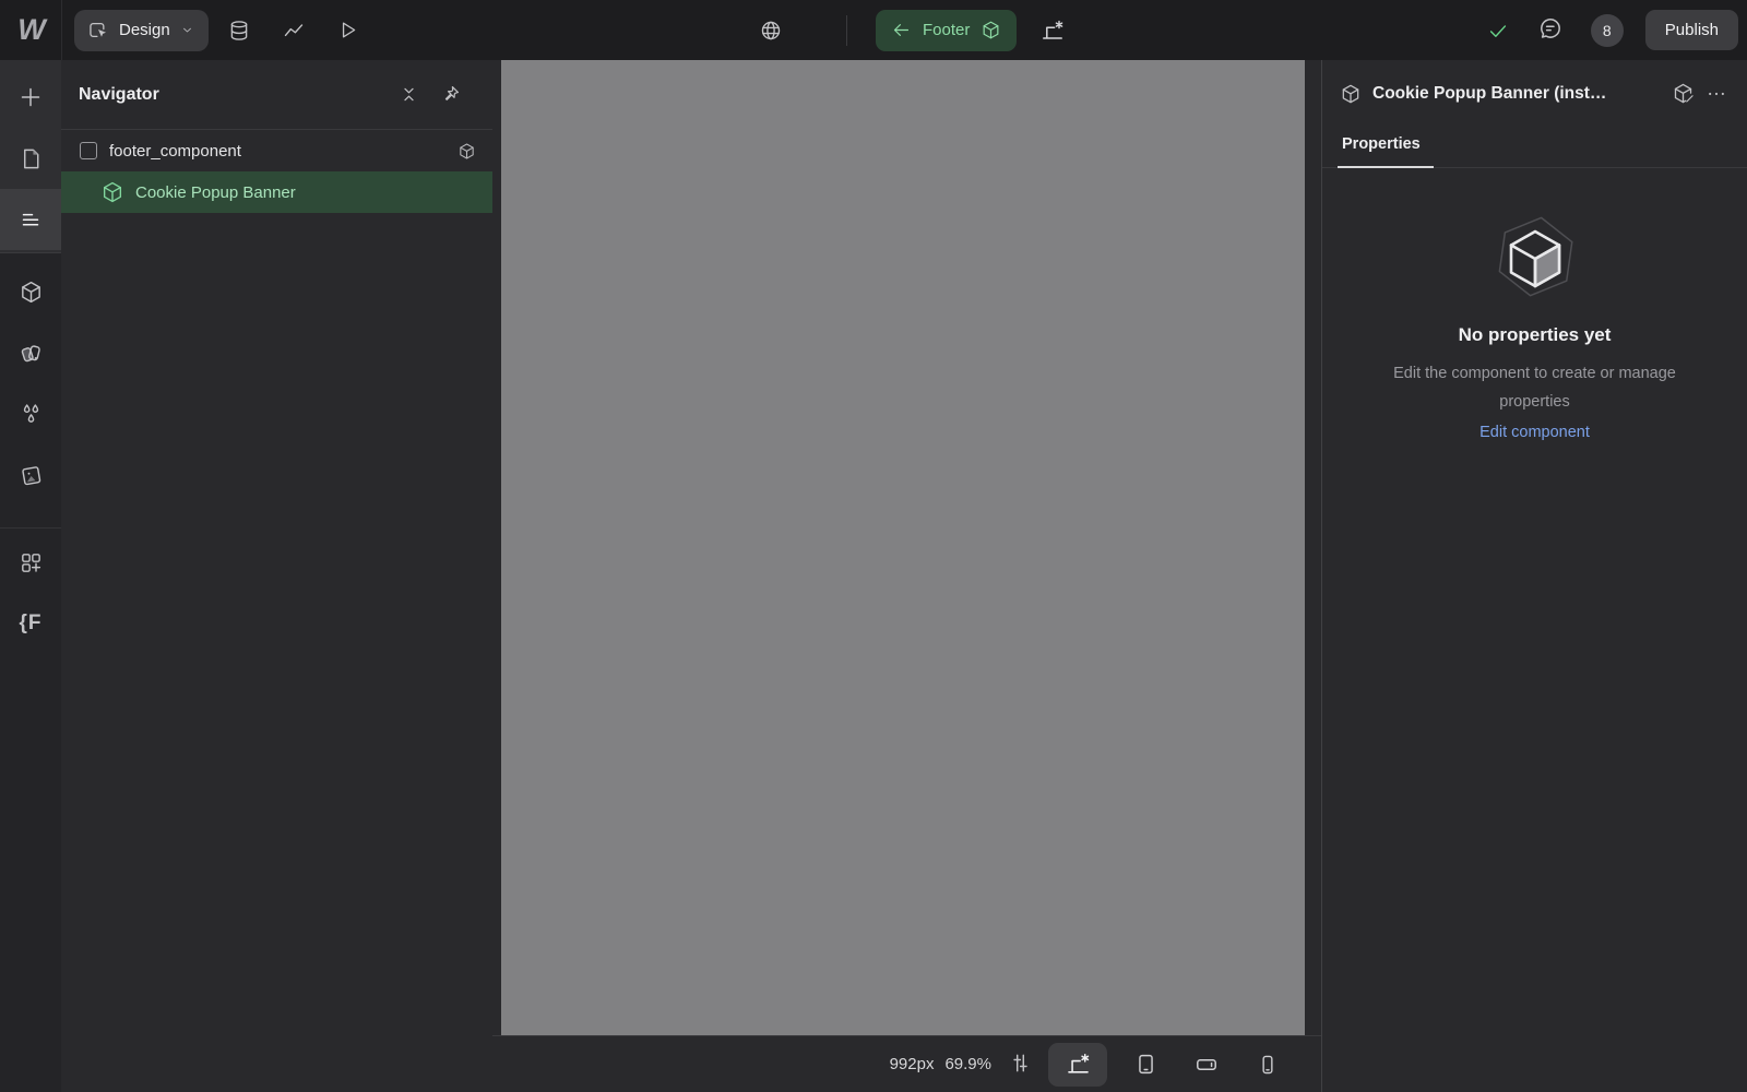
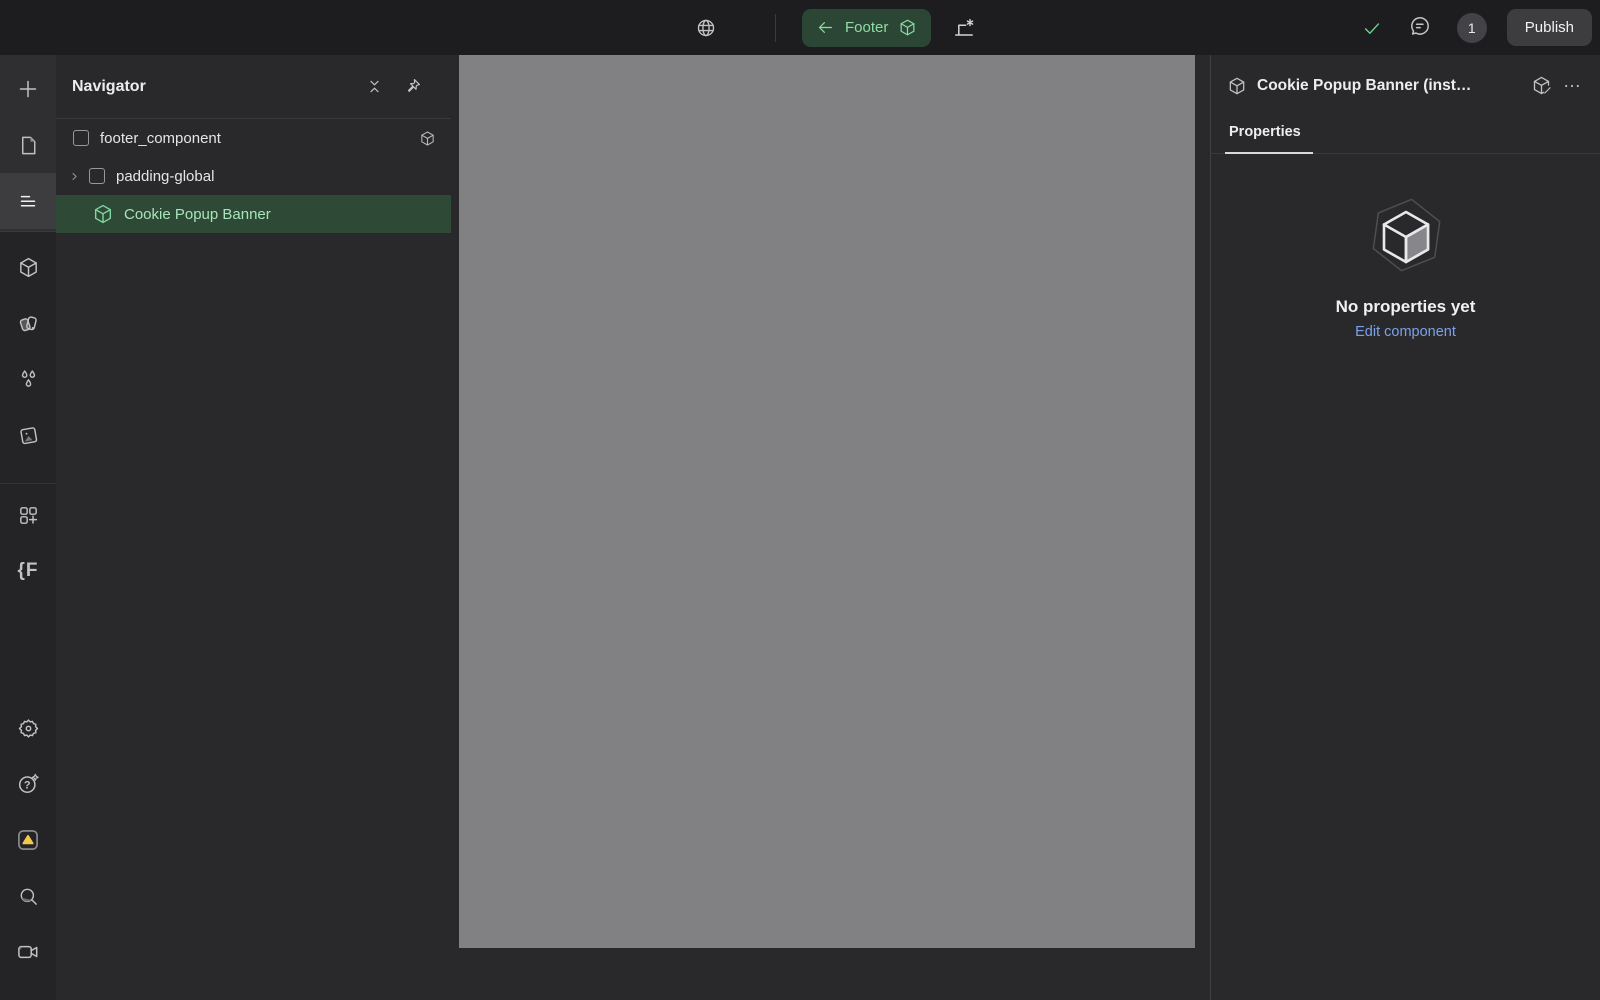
- W
- Design
  Footer
- 8
+ 1
  Publish
  {F
+ ?
  Navigator
  footer_component
+ padding-global
  Cookie Popup Banner
- 992px
- 69.9%
  Cookie Popup Banner (inst…
  Properties
  No properties yet
- Edit the component to create or manage properties
  Edit component
